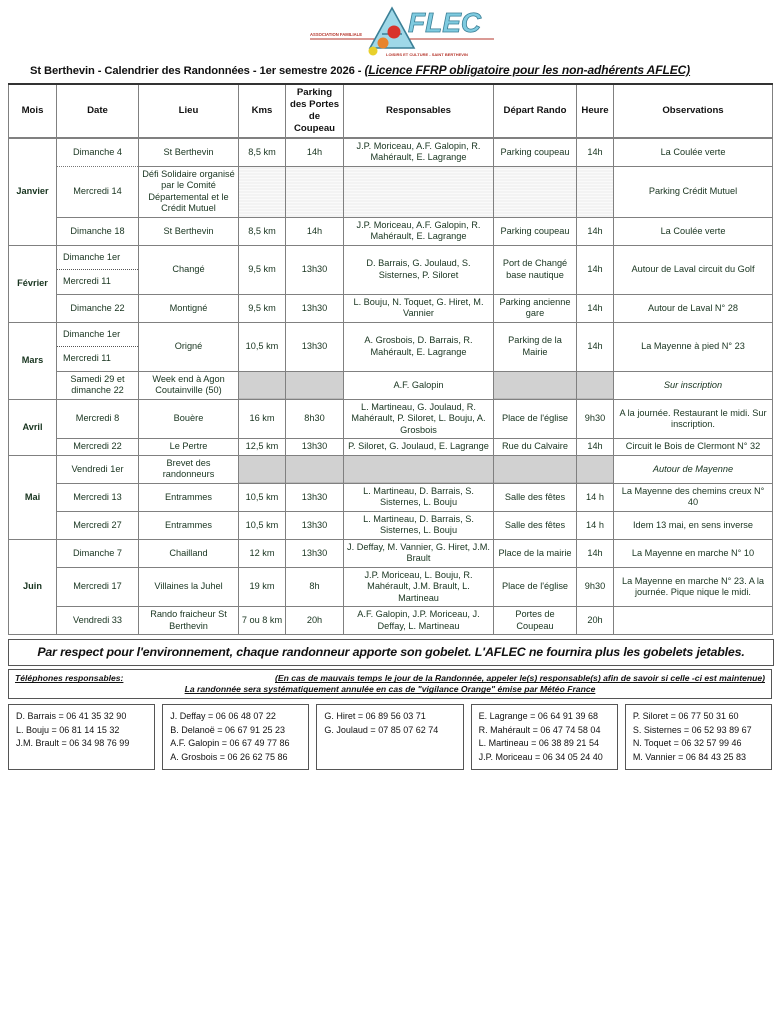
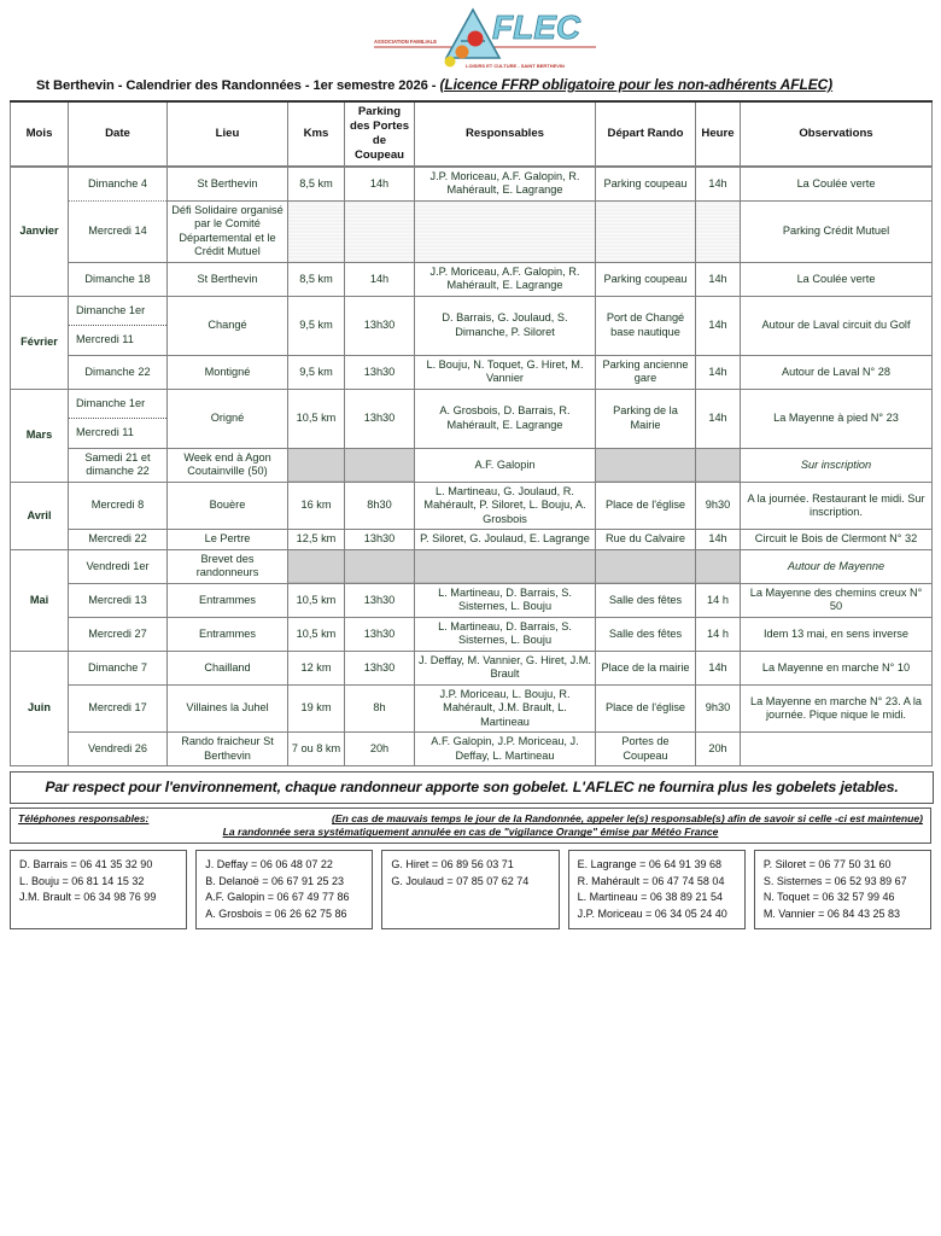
  FLEC
  St Berthevin - Calendrier des Randonnées - 1er semestre 2026 - (Licence FFRP obligatoire pour les non-adhérents AFLEC)
  Mois	Date	Lieu	Kms	Parking des Portes de Coupeau	Responsables	Départ Rando	Heure	Observations
  Janvier	Dimanche 4	St Berthevin	8,5 km	14h	J.P. Moriceau, A.F. Galopin, R. Mahérault, E. Lagrange	Parking coupeau	14h	La Coulée verte
  Mercredi 14	Défi Solidaire organisé par le Comité Départemental et le Crédit Mutuel						Parking Crédit Mutuel
  Dimanche 18	St Berthevin	8,5 km	14h	J.P. Moriceau, A.F. Galopin, R. Mahérault, E. Lagrange	Parking coupeau	14h	La Coulée verte
- Février	Dimanche 1erMercredi 11	Changé	9,5 km	13h30	D. Barrais, G. Joulaud, S. Sisternes, P. Siloret	Port de Changé base nautique	14h	Autour de Laval circuit du Golf
+ Février	Dimanche 1erMercredi 11	Changé	9,5 km	13h30	D. Barrais, G. Joulaud, S. Dimanche, P. Siloret	Port de Changé base nautique	14h	Autour de Laval circuit du Golf
  Dimanche 22	Montigné	9,5 km	13h30	L. Bouju, N. Toquet, G. Hiret, M. Vannier	Parking ancienne gare	14h	Autour de Laval N° 28
  Mars	Dimanche 1erMercredi 11	Origné	10,5 km	13h30	A. Grosbois, D. Barrais, R. Mahérault, E. Lagrange	Parking de la Mairie	14h	La Mayenne à pied N° 23
- Samedi 29 et dimanche 22	Week end à Agon Coutainville (50)			A.F. Galopin			Sur inscription
+ Samedi 21 et dimanche 22	Week end à Agon Coutainville (50)			A.F. Galopin			Sur inscription
  Avril	Mercredi 8	Bouère	16 km	8h30	L. Martineau, G. Joulaud, R. Mahérault, P. Siloret, L. Bouju, A. Grosbois	Place de l'église	9h30	A la journée. Restaurant le midi. Sur inscription.
  Mercredi 22	Le Pertre	12,5 km	13h30	P. Siloret, G. Joulaud, E. Lagrange	Rue du Calvaire	14h	Circuit le Bois de Clermont N° 32
  Mai	Vendredi 1er	Brevet des randonneurs						Autour de Mayenne
- Mercredi 13	Entrammes	10,5 km	13h30	L. Martineau, D. Barrais, S. Sisternes, L. Bouju	Salle des fêtes	14 h	La Mayenne des chemins creux N° 40
+ Mercredi 13	Entrammes	10,5 km	13h30	L. Martineau, D. Barrais, S. Sisternes, L. Bouju	Salle des fêtes	14 h	La Mayenne des chemins creux N° 50
  Mercredi 27	Entrammes	10,5 km	13h30	L. Martineau, D. Barrais, S. Sisternes, L. Bouju	Salle des fêtes	14 h	Idem 13 mai, en sens inverse
  Juin	Dimanche 7	Chailland	12 km	13h30	J. Deffay, M. Vannier, G. Hiret, J.M. Brault	Place de la mairie	14h	La Mayenne en marche N° 10
  Mercredi 17	Villaines la Juhel	19 km	8h	J.P. Moriceau, L. Bouju, R. Mahérault, J.M. Brault, L. Martineau	Place de l'église	9h30	La Mayenne en marche N° 23. A la journée. Pique nique le midi.
- Vendredi 33	Rando fraicheur St Berthevin	7 ou 8 km	20h	A.F. Galopin, J.P. Moriceau, J. Deffay, L. Martineau	Portes de Coupeau	20h
+ Vendredi 26	Rando fraicheur St Berthevin	7 ou 8 km	20h	A.F. Galopin, J.P. Moriceau, J. Deffay, L. Martineau	Portes de Coupeau	20h
  Par respect pour l'environnement, chaque randonneur apporte son gobelet. L'AFLEC ne fournira plus les gobelets jetables.
  Téléphones responsables:
  (En cas de mauvais temps le jour de la Randonnée, appeler le(s) responsable(s) afin de savoir si celle -ci est maintenue)
  La randonnée sera systématiquement annulée en cas de "vigilance Orange" émise par Météo France
  D. Barrais = 06 41 35 32 90
  L. Bouju = 06 81 14 15 32
  J.M. Brault = 06 34 98 76 99
  J. Deffay = 06 06 48 07 22
  B. Delanoë = 06 67 91 25 23
  A.F. Galopin = 06 67 49 77 86
  A. Grosbois = 06 26 62 75 86
  G. Hiret = 06 89 56 03 71
  G. Joulaud = 07 85 07 62 74
  E. Lagrange = 06 64 91 39 68
  R. Mahérault = 06 47 74 58 04
  L. Martineau = 06 38 89 21 54
  J.P. Moriceau = 06 34 05 24 40
  P. Siloret = 06 77 50 31 60
  S. Sisternes = 06 52 93 89 67
  N. Toquet = 06 32 57 99 46
  M. Vannier = 06 84 43 25 83
